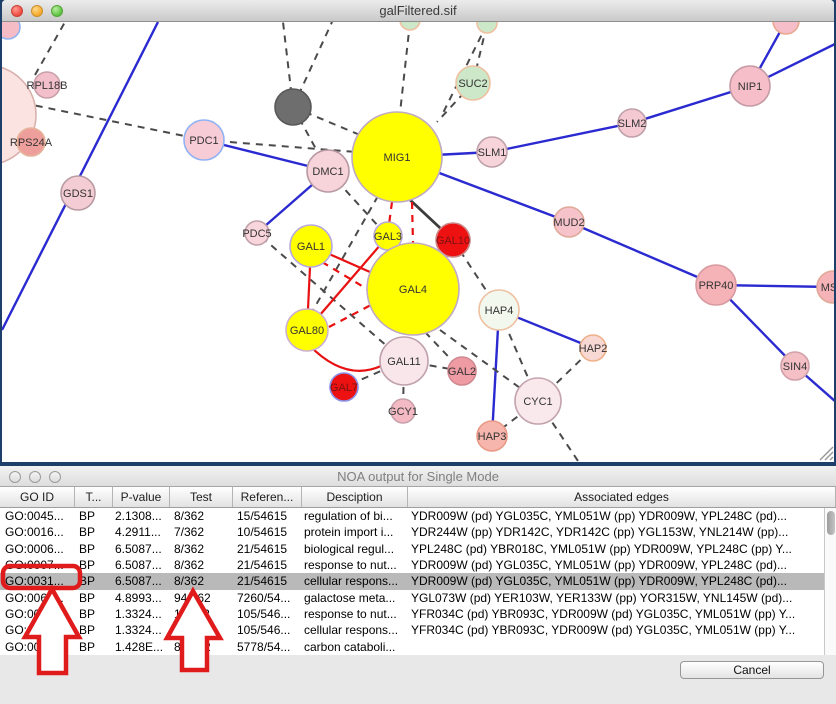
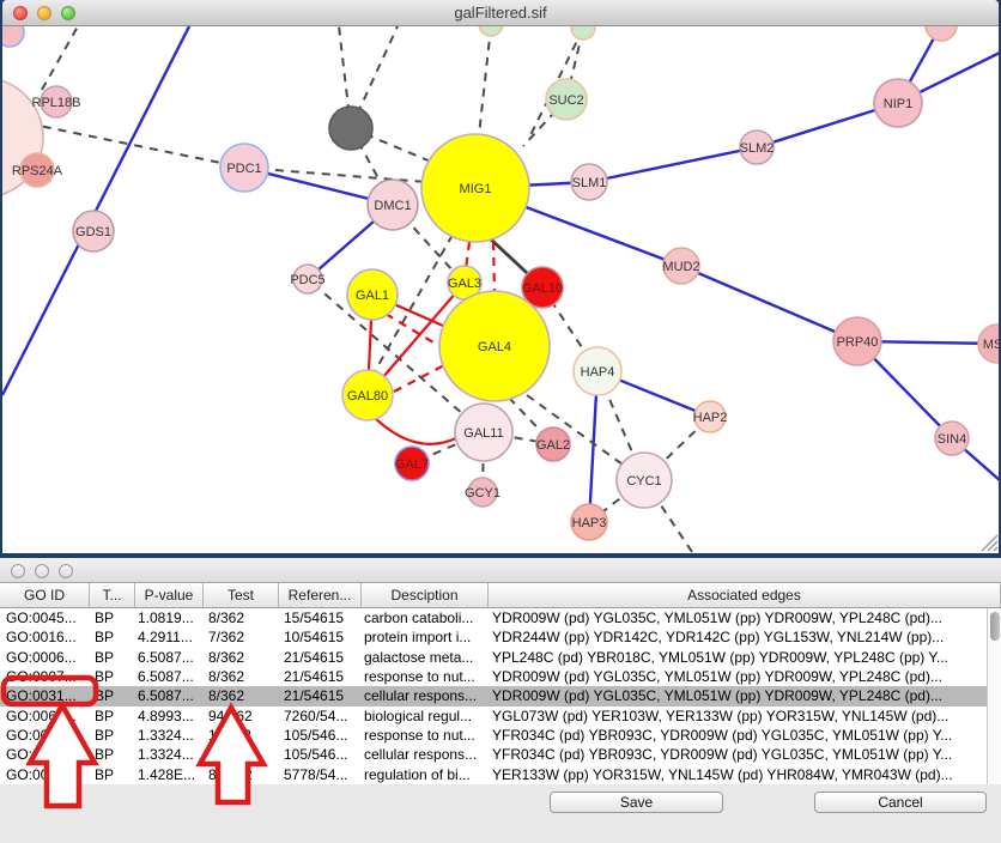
  galFiltered.sif
  RPL18B
  RPS24A
  GDS1
  PDC1
  DMC1
  MIG1
  SUC2
  SLM1
  SLM2
  NIP1
  MUD2
  PRP40
  SIN4
  PDC5
  GAL1
  GAL3
  GAL10
  GAL4
  GAL80
  HAP4
  GAL11
  GAL2
  GAL7
  GCY1
  CYC1
  HAP2
  HAP3
- NOA output for Single Mode
  GO ID
  T...
  P-value
  Test
  Referen...
  Desciption
  Associated edges
  GO:0045...
  BP
- 2.1308...
+ 1.0819...
  8/362
  15/54615
- regulation of bi...
+ carbon cataboli...
  YDR009W (pd) YGL035C, YML051W (pp) YDR009W, YPL248C (pd)...
  GO:0016...
  BP
  4.2911...
  7/362
  10/54615
  protein import i...
  YDR244W (pp) YDR142C, YDR142C (pp) YGL153W, YNL214W (pp)...
  GO:0006...
  BP
  6.5087...
  8/362
  21/54615
- biological regul...
+ galactose meta...
  YPL248C (pd) YBR018C, YML051W (pp) YDR009W, YPL248C (pp) Y...
  BP
  6.5087...
  8/362
  21/54615
  response to nut...
  YDR009W (pd) YGL035C, YML051W (pp) YDR009W, YPL248C (pd)...
  GO:0031...
  BP
  6.5087...
  8/362
  21/54615
  cellular respons...
  YDR009W (pd) YGL035C, YML051W (pp) YDR009W, YPL248C (pd)...
  GO:006.
  BP
  4.8993...
  7260/54...
- galactose meta...
+ biological regul...
  YGL073W (pd) YER103W, YER133W (pp) YOR315W, YNL145W (pd)...
  BP
  1.3324...
  105/546...
  response to nut...
  YFR034C (pd) YBR093C, YDR009W (pd) YGL035C, YML051W (pp) Y...
  BP
  1.3324...
  105/546...
  cellular respons...
  YFR034C (pd) YBR093C, YDR009W (pd) YGL035C, YML051W (pp) Y...
  BP
  1.428E...
  5778/54...
- carbon cataboli...
+ regulation of bi...
+ YER133W (pp) YOR315W, YNL145W (pd) YHR084W, YMR043W (pd)...
+ Save
  Cancel
